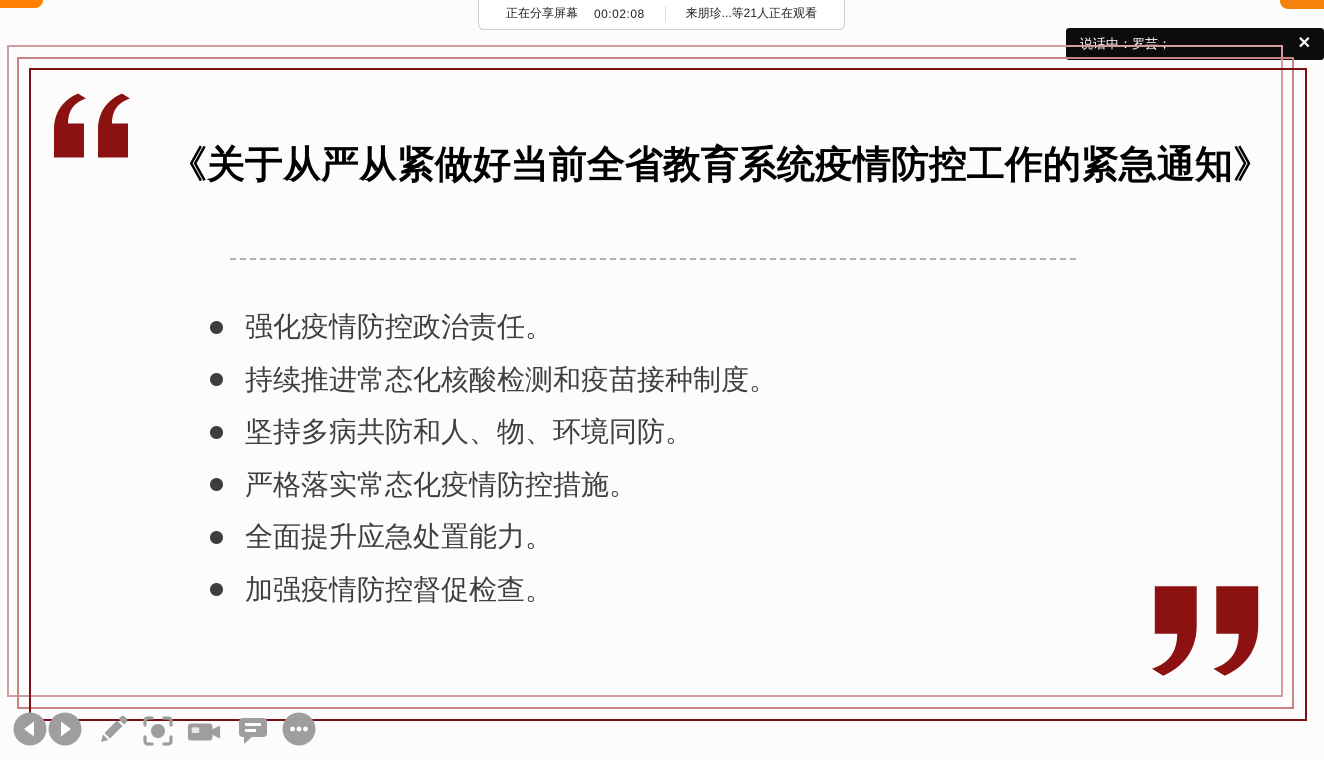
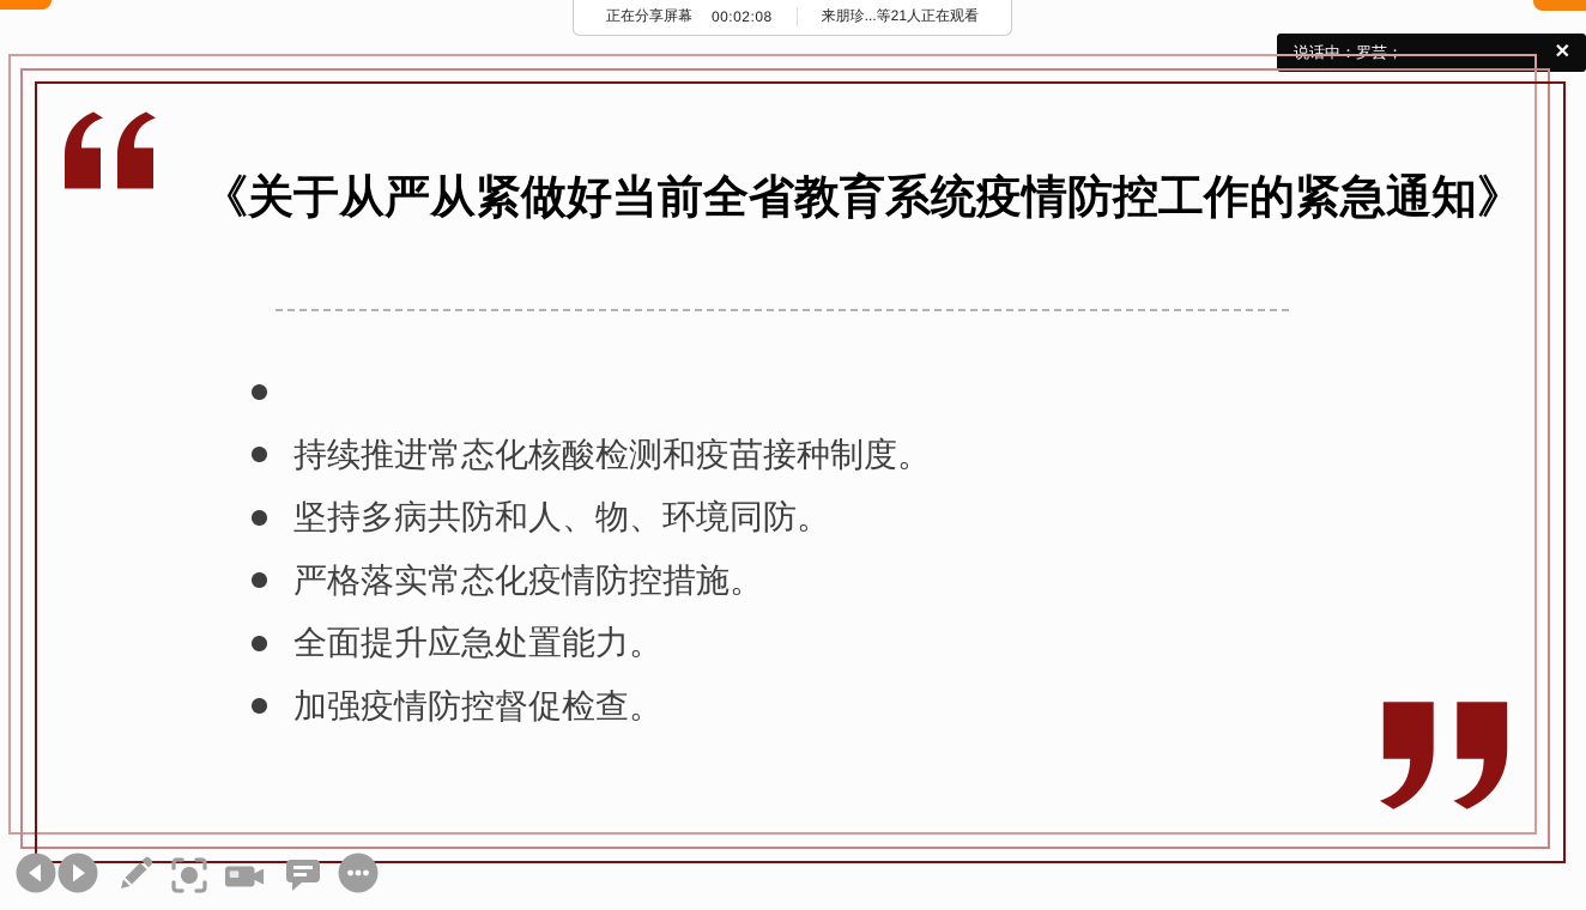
  正在分享屏幕
  00:02:08
  来朋珍...等21人正在观看
  说话中：罗芸；
  ✕
  《关于从严从紧做好当前全省教育系统疫情防控工作的紧急通知》
- 强化疫情防控政治责任。
  持续推进常态化核酸检测和疫苗接种制度。
  坚持多病共防和人、物、环境同防。
  严格落实常态化疫情防控措施。
  全面提升应急处置能力。
  加强疫情防控督促检查。
